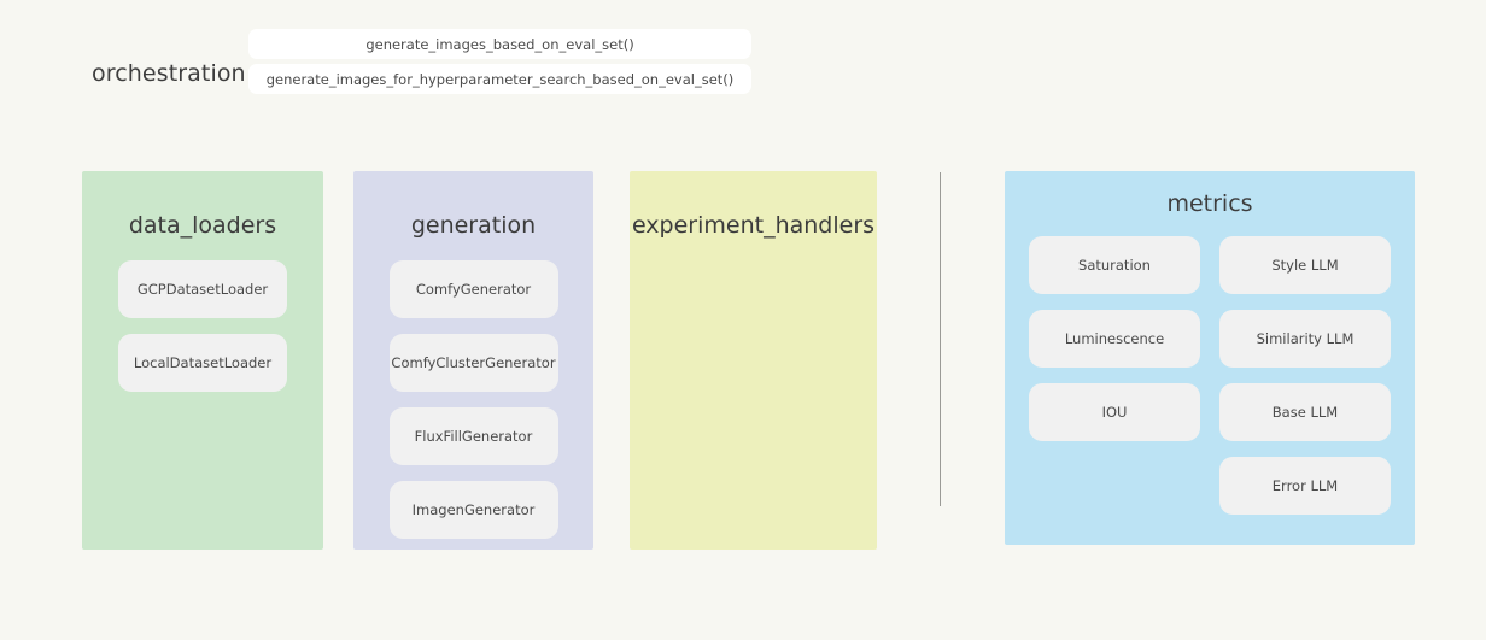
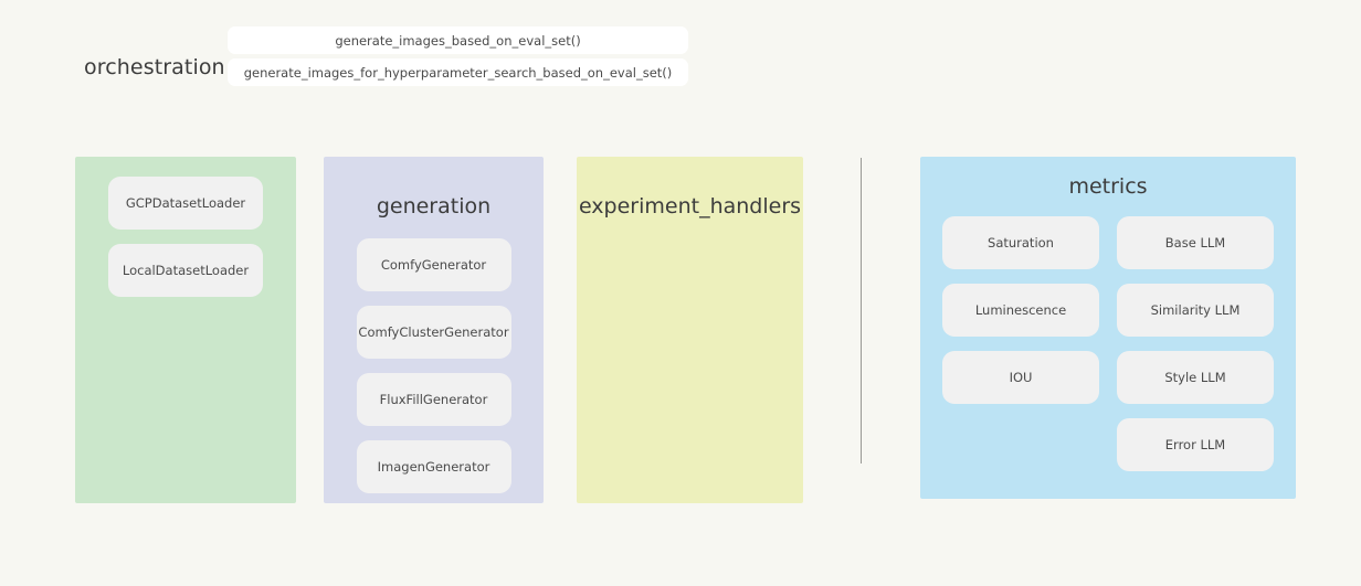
  orchestration
  generate_images_based_on_eval_set()
  generate_images_for_hyperparameter_search_based_on_eval_set()
- data_loaders
  GCPDatasetLoader
  LocalDatasetLoader
  generation
  ComfyGenerator
  ComfyClusterGenerator
  FluxFillGenerator
  ImagenGenerator
  experiment_handlers
  metrics
  Saturation
  Luminescence
  IOU
- Style LLM
+ Base LLM
  Similarity LLM
- Base LLM
+ Style LLM
  Error LLM
